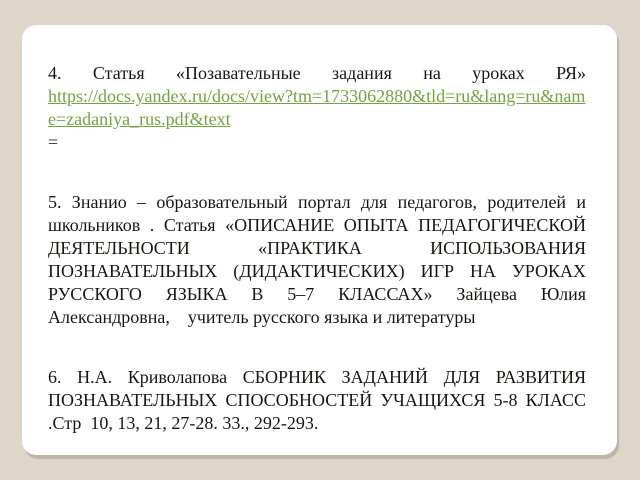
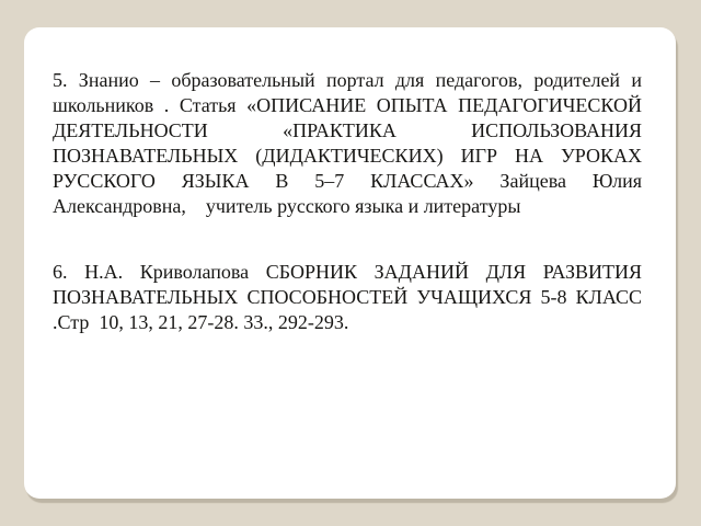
- 4. Статья «Позавательные задания на уроках РЯ»
- https://docs.yandex.ru/docs/view?tm=1733062880&tld=ru&lang=ru&name=zadaniya_rus.pdf&text
- =
  5. Знанио – образовательный портал для педагогов, родителей и школьников . Статья «ОПИСАНИЕ ОПЫТА ПЕДАГОГИЧЕСКОЙ ДЕЯТЕЛЬНОСТИ «ПРАКТИКА ИСПОЛЬЗОВАНИЯ ПОЗНАВАТЕЛЬНЫХ (ДИДАКТИЧЕСКИХ) ИГР НА УРОКАХ РУССКОГО ЯЗЫКА В 5–7 КЛАССАХ» Зайцева Юлия Александровна, учитель русского языка и литературы
  6. Н.А. Криволапова СБОРНИК ЗАДАНИЙ ДЛЯ РАЗВИТИЯ ПОЗНАВАТЕЛЬНЫХ СПОСОБНОСТЕЙ УЧАЩИХСЯ 5-8 КЛАСС .Стр 10, 13, 21, 27-28. 33., 292-293.
